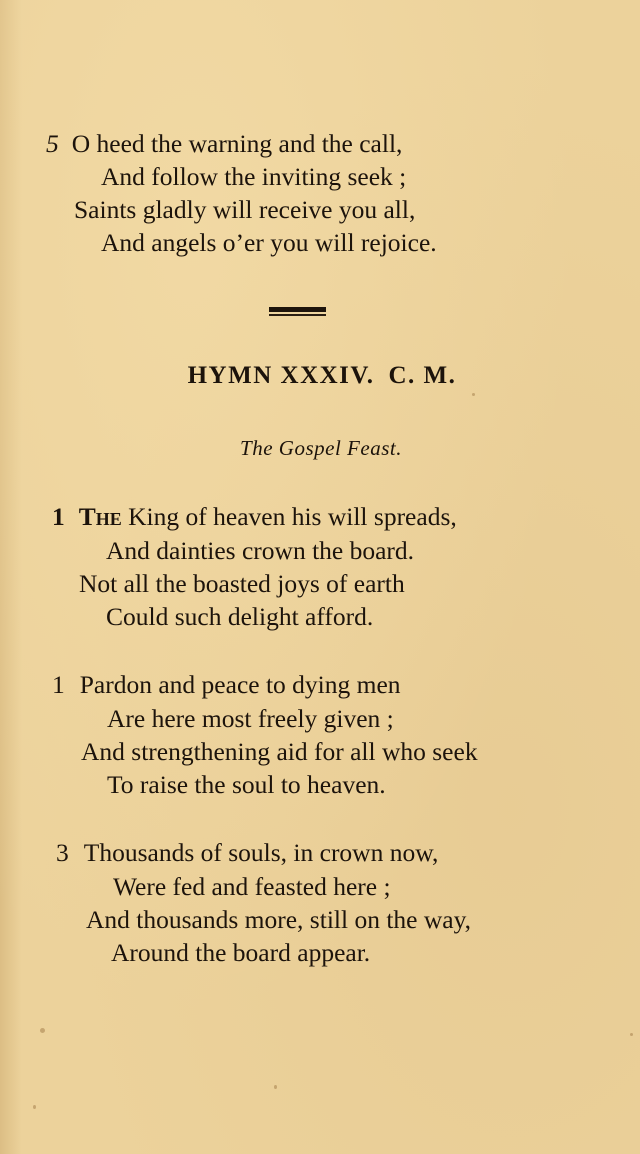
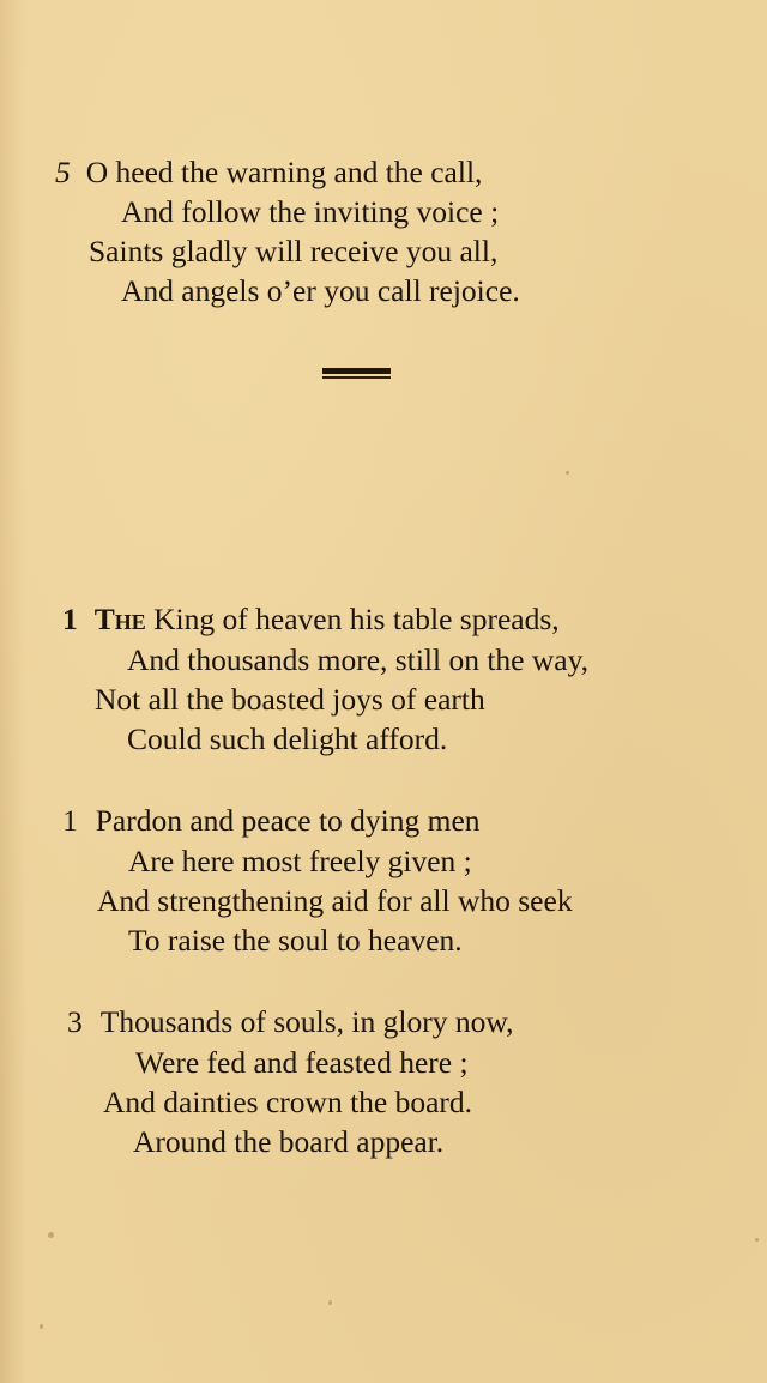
  5 O heed the warning and the call,
- And follow the inviting seek ;
+ And follow the inviting voice ;
  Saints gladly will receive you all,
- And angels o’er you will rejoice.
+ And angels o’er you call rejoice.
- HYMN XXXIV. C. M.
- The Gospel Feast.
- 1 The King of heaven his will spreads,
+ 1 The King of heaven his table spreads,
- And dainties crown the board.
+ And thousands more, still on the way,
  Not all the boasted joys of earth
  Could such delight afford.
  1 Pardon and peace to dying men
  Are here most freely given ;
  And strengthening aid for all who seek
  To raise the soul to heaven.
- 3 Thousands of souls, in crown now,
+ 3 Thousands of souls, in glory now,
  Were fed and feasted here ;
- And thousands more, still on the way,
+ And dainties crown the board.
  Around the board appear.
